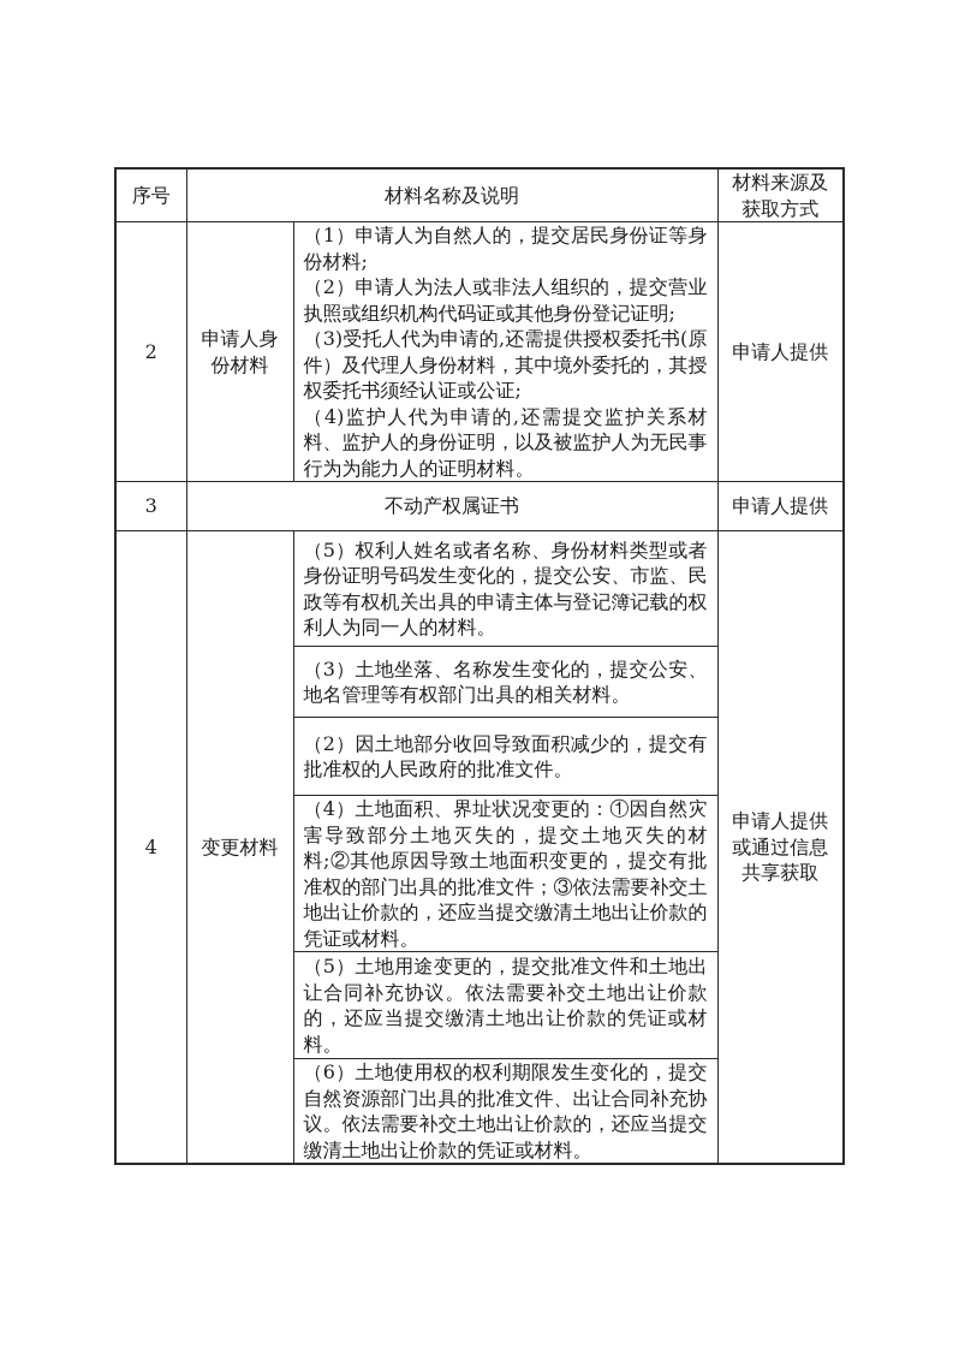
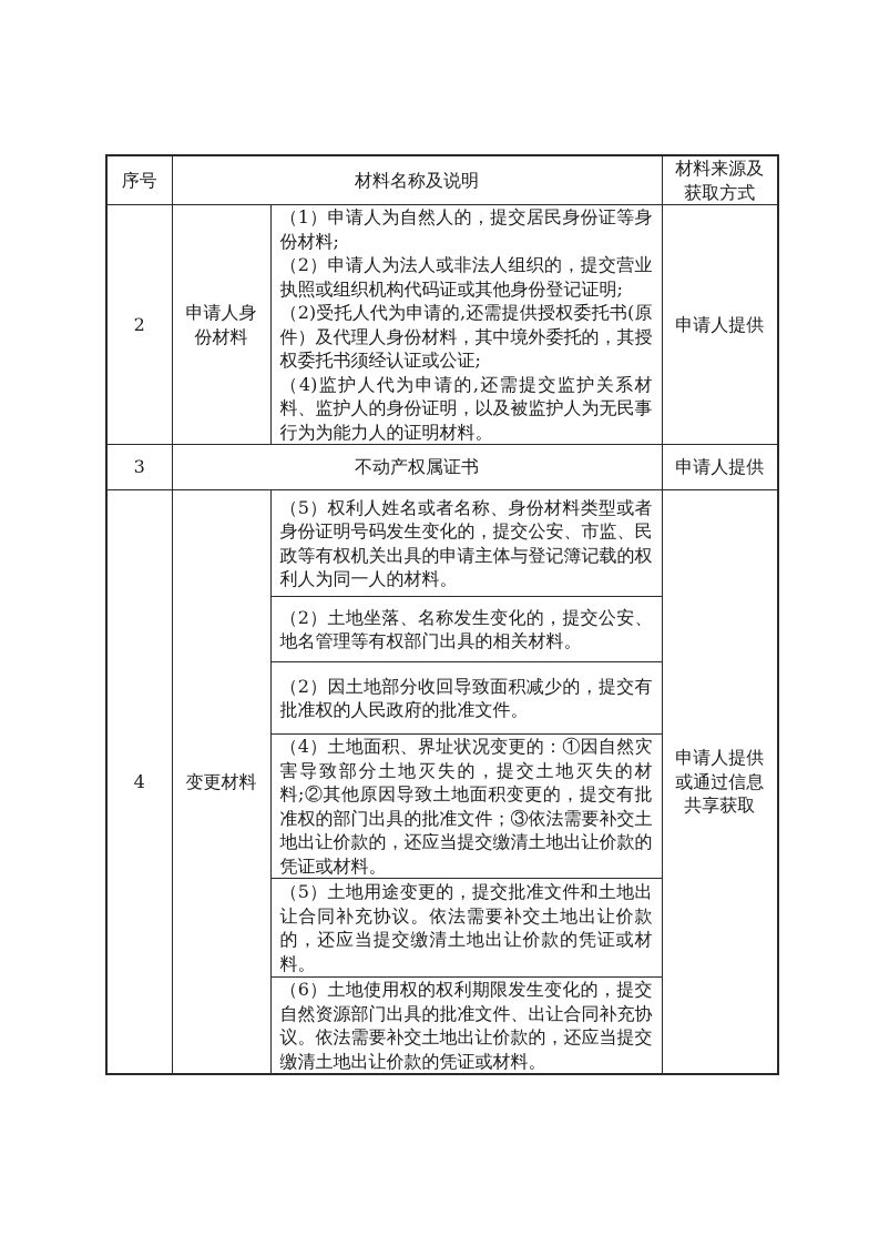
  序号	材料名称及说明	材料来源及获取方式
- 2	申请人身份材料	（1）申请人为自然人的，提交居民身份证等身份材料; （2）申请人为法人或非法人组织的，提交营业执照或组织机构代码证或其他身份登记证明; （3)受托人代为申请的,还需提供授权委托书(原件）及代理人身份材料，其中境外委托的，其授权委托书须经认证或公证; （4)监护人代为申请的,还需提交监护关系材料、监护人的身份证明，以及被监护人为无民事行为为能力人的证明材料。	申请人提供
+ 2	申请人身份材料	（1）申请人为自然人的，提交居民身份证等身份材料; （2）申请人为法人或非法人组织的，提交营业执照或组织机构代码证或其他身份登记证明; （2)受托人代为申请的,还需提供授权委托书(原件）及代理人身份材料，其中境外委托的，其授权委托书须经认证或公证; （4)监护人代为申请的,还需提交监护关系材料、监护人的身份证明，以及被监护人为无民事行为为能力人的证明材料。	申请人提供
  3	不动产权属证书	申请人提供
  4	变更材料	（5）权利人姓名或者名称、身份材料类型或者身份证明号码发生变化的，提交公安、市监、民政等有权机关出具的申请主体与登记簿记载的权利人为同一人的材料。	申请人提供或通过信息共享获取
- （3）土地坐落、名称发生变化的，提交公安、地名管理等有权部门出具的相关材料。
+ （2）土地坐落、名称发生变化的，提交公安、地名管理等有权部门出具的相关材料。
  （2）因土地部分收回导致面积减少的，提交有批准权的人民政府的批准文件。
  （4）土地面积、界址状况变更的：①因自然灾害导致部分土地灭失的，提交土地灭失的材料;②其他原因导致土地面积变更的，提交有批准权的部门出具的批准文件；③依法需要补交土地出让价款的，还应当提交缴清土地出让价款的凭证或材料。
  （5）土地用途变更的，提交批准文件和土地出让合同补充协议。依法需要补交土地出让价款的，还应当提交缴清土地出让价款的凭证或材料。
  （6）土地使用权的权利期限发生变化的，提交自然资源部门出具的批准文件、出让合同补充协议。依法需要补交土地出让价款的，还应当提交缴清土地出让价款的凭证或材料。
